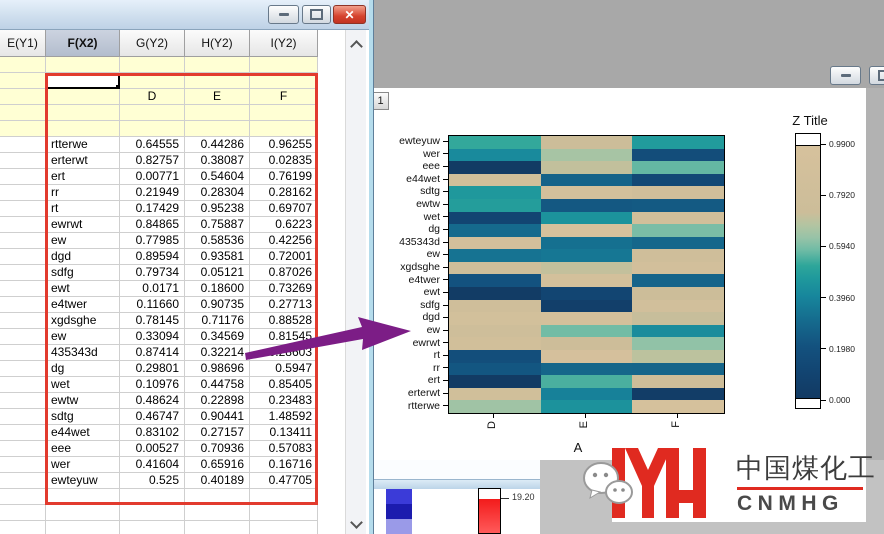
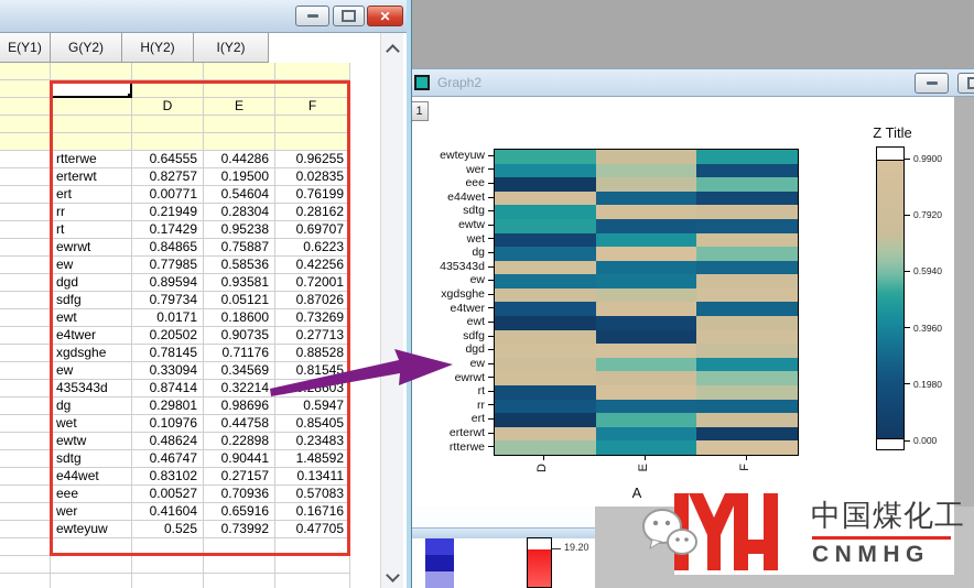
+ Graph2
  1
  ewteyuw
  wer
  eee
  e44wet
  sdtg
  ewtw
  wet
  dg
  435343d
  ew
  xgdsghe
  e4twer
  ewt
  sdfg
  dgd
  ew
  ewrwt
  rt
  rr
  ert
  erterwt
  rtterwe
  A
  Z Title
  0.9900
  0.7920
  0.5940
  0.3960
  0.1980
  0.000
  19.20
  中国煤化工
  CNMHG
  ✕
  E(Y1)
- F(X2)
  G(Y2)
  H(Y2)
  I(Y2)
  D
  E
  F
  rtterwe
  0.64555
  0.44286
  0.96255
  erterwt
  0.82757
- 0.38087
+ 0.19500
  0.02835
  ert
  0.00771
  0.54604
  0.76199
  rr
  0.21949
  0.28304
  0.28162
  rt
  0.17429
  0.95238
  0.69707
  ewrwt
  0.84865
  0.75887
  0.6223
  ew
  0.77985
  0.58536
  0.42256
  dgd
  0.89594
  0.93581
  0.72001
  sdfg
  0.79734
  0.05121
  0.87026
  ewt
  0.0171
  0.18600
  0.73269
  e4twer
- 0.11660
+ 0.20502
  0.90735
  0.27713
  xgdsghe
  0.78145
  0.71176
  0.88528
  ew
  0.33094
  0.34569
  0.81545
  435343d
  0.87414
  0.32214
  dg
  0.29801
  0.98696
  0.5947
  wet
  0.10976
  0.44758
  0.85405
  ewtw
  0.48624
  0.22898
  0.23483
  sdtg
  0.46747
  0.90441
  1.48592
  e44wet
  0.83102
  0.27157
  0.13411
  eee
  0.00527
  0.70936
  0.57083
  wer
  0.41604
  0.65916
  0.16716
  ewteyuw
  0.525
- 0.40189
+ 0.73992
  0.47705
